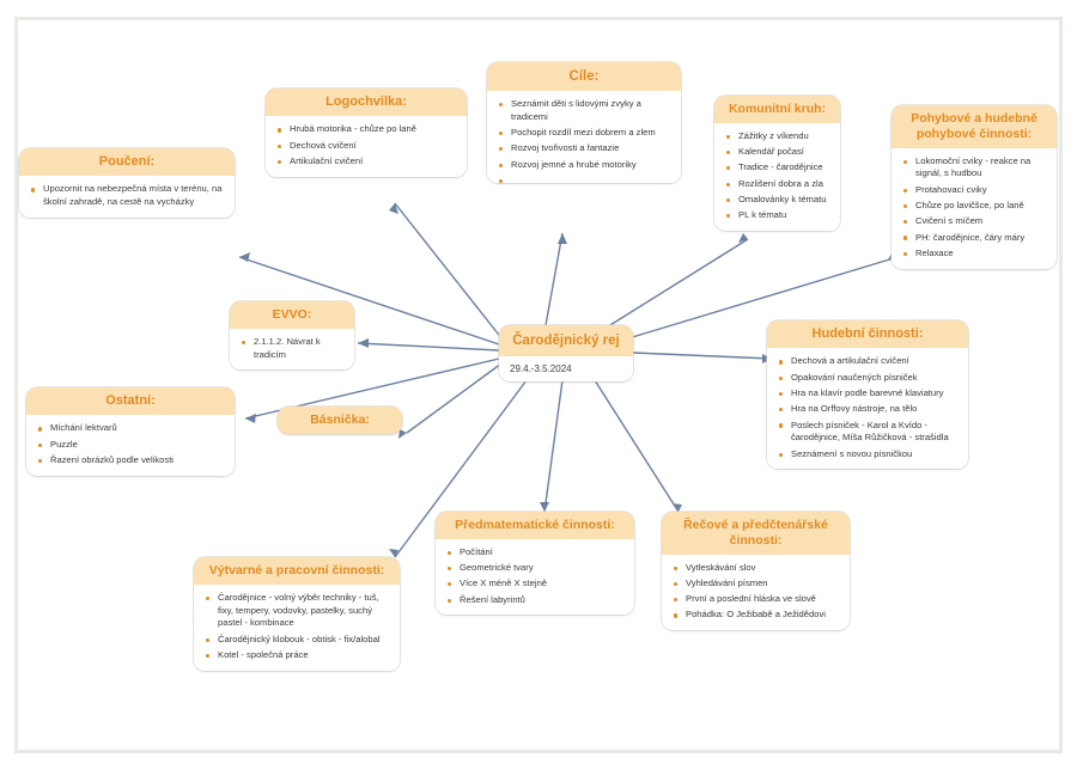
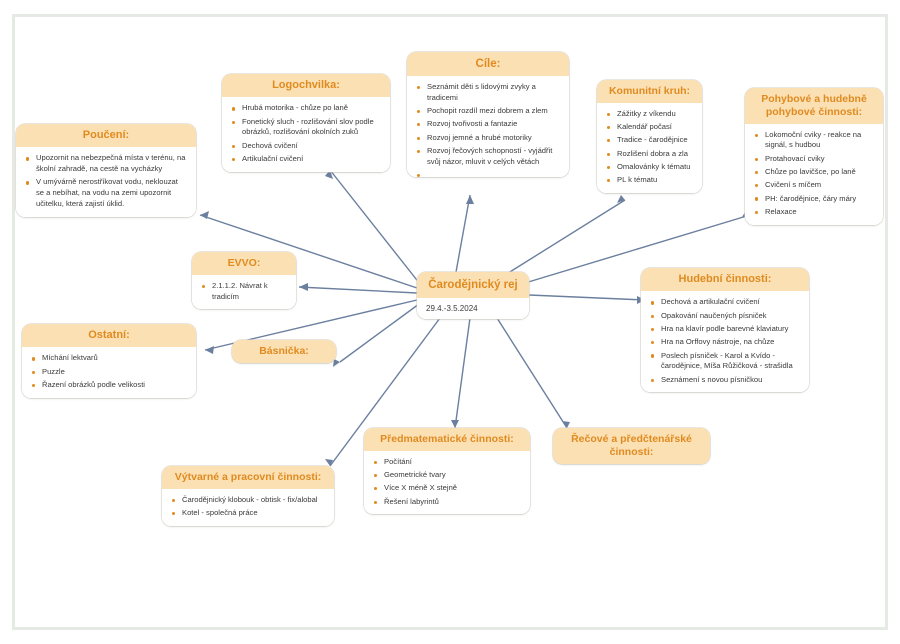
  Čarodějnický rej
  29.4.-3.5.2024
  Cíle:
  Seznámit děti s lidovými zvyky a tradicemi
  Pochopit rozdíl mezi dobrem a zlem
  Rozvoj tvořivosti a fantazie
  Rozvoj jemné a hrubé motoriky
+ Rozvoj řečových schopností - vyjádřit svůj názor, mluvit v celých větách
  Logochvilka:
  Hrubá motorika - chůze po laně
+ Fonetický sluch - rozlišování slov podle obrázků, rozlišování okolních zuků
  Dechová cvičení
  Artikulační cvičení
  Poučení:
  Upozornit na nebezpečná místa v terénu, na školní zahradě, na cestě na vycházky
+ V umývárně nerostříkovat vodu, neklouzat se a nebíhat, na vodu na zemi upozornit učitelku, která zajistí úklid.
  Komunitní kruh:
  Zážitky z víkendu
  Kalendář počasí
  Tradice - čarodějnice
  Rozlišení dobra a zla
  Omalovánky k tématu
  PL k tématu
  Pohybové a hudebně pohybové činnosti:
  Lokomoční cviky - reakce na signál, s hudbou
  Protahovací cviky
  Chůze po lavičšce, po laně
  Cvičení s míčem
  PH: čarodějnice, čáry máry
  Relaxace
  EVVO:
  2.1.1.2. Návrat k tradicím
  Ostatní:
  Míchání lektvarů
  Puzzle
  Řazení obrázků podle velikosti
  Básnička:
  Hudební činnosti:
  Dechová a artikulační cvičení
  Opakování naučených písniček
  Hra na klavír podle barevné klaviatury
- Hra na Orffovy nástroje, na tělo
+ Hra na Orffovy nástroje, na chůze
  Poslech písniček - Karol a Kvído - čarodějnice, Míša Růžičková - strašidla
  Seznámení s novou písničkou
  Předmatematické činnosti:
  Počítání
  Geometrické tvary
  Více X méně X stejně
  Řešení labyrintů
  Řečové a předčtenářské činnosti:
- Vytleskávání slov
- Vyhledávání písmen
- První a poslední hláska ve slově
- Pohádka: O Ježibabě a Ježidědovi
  Výtvarné a pracovní činnosti:
- Čarodějnice - volný výběr techniky - tuš, fixy, tempery, vodovky, pastelky, suchý pastel - kombinace
  Čarodějnický klobouk - obtisk - fix/alobal
  Kotel - společná práce
